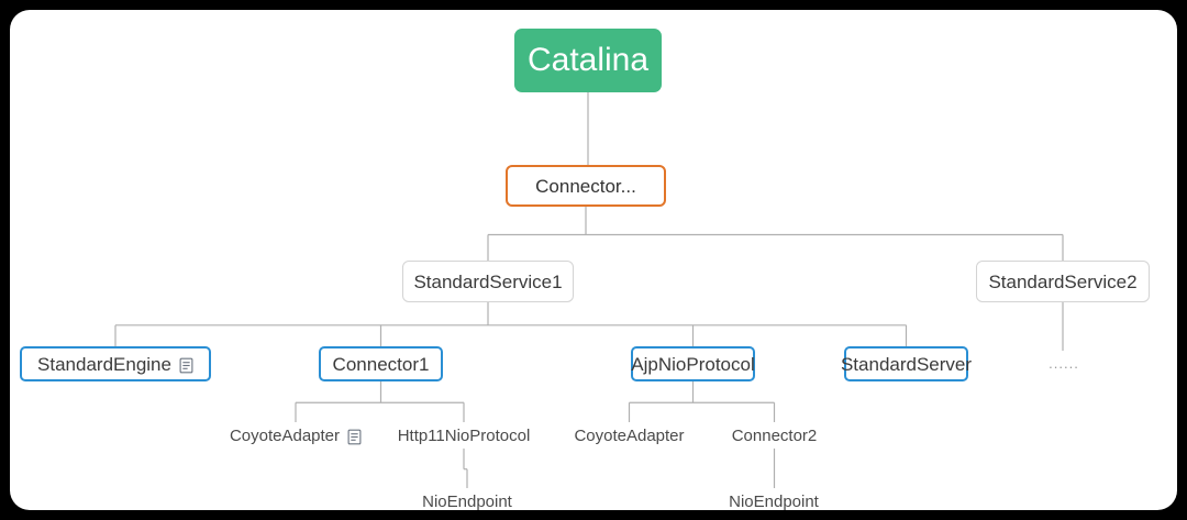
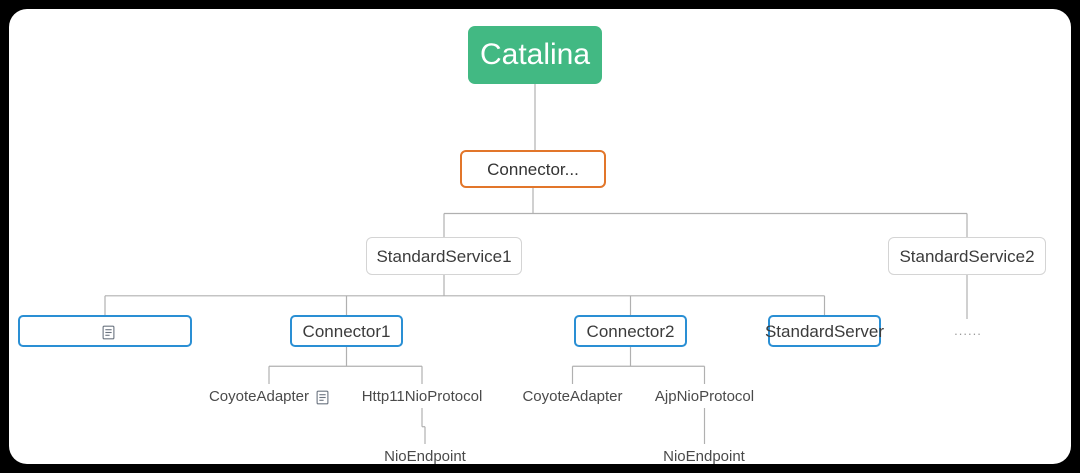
  Catalina
  Connector...
  StandardService1
  StandardService2
- StandardEngine
  Connector1
- AjpNioProtocol
+ Connector2
  StandardServer
  ......
  CoyoteAdapter
  Http11NioProtocol
  CoyoteAdapter
- Connector2
+ AjpNioProtocol
  NioEndpoint
  NioEndpoint
